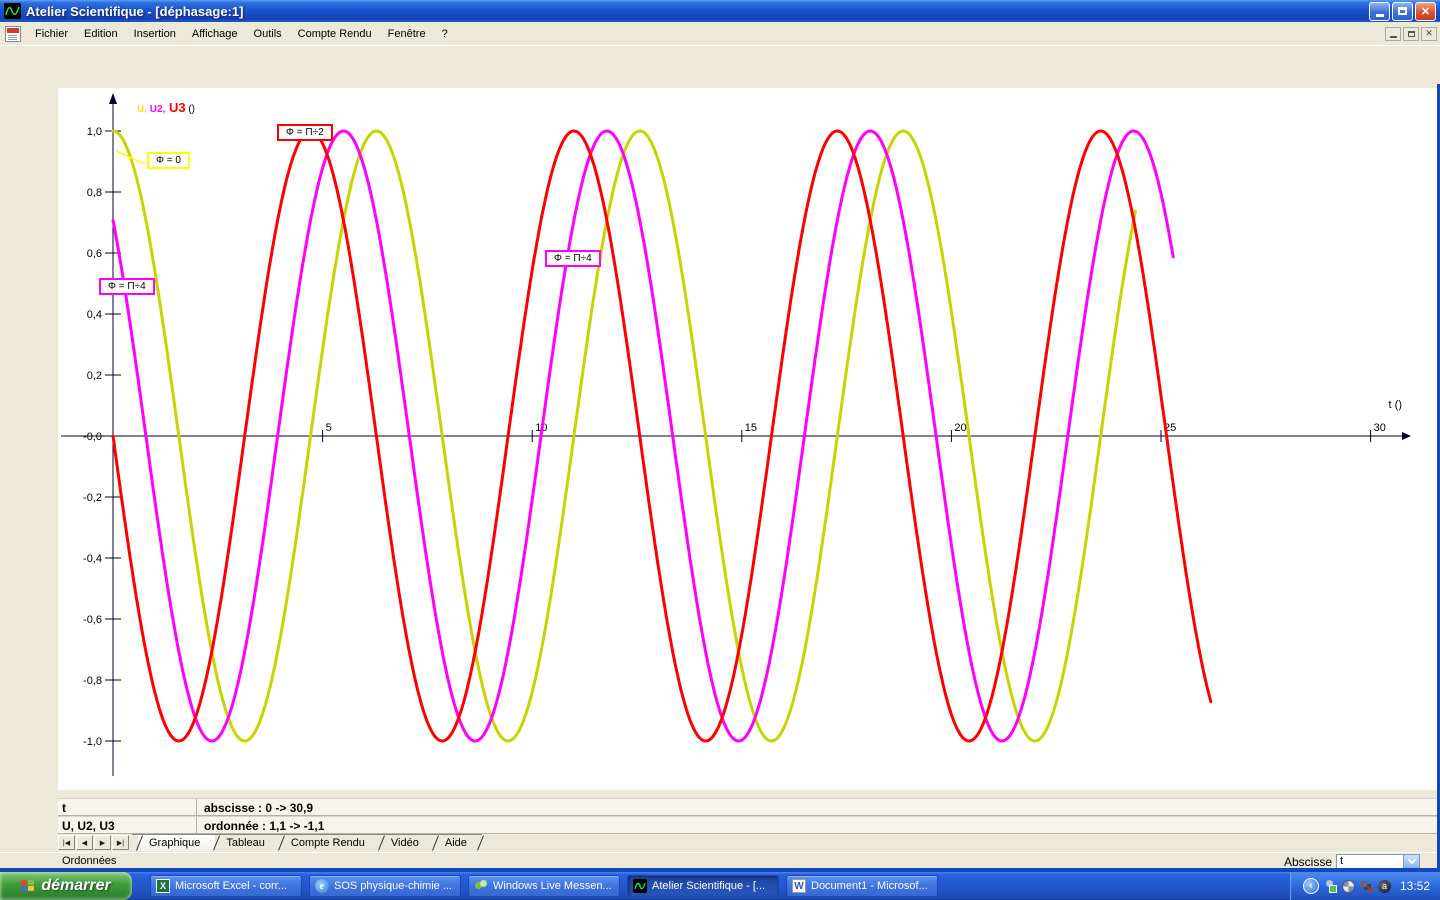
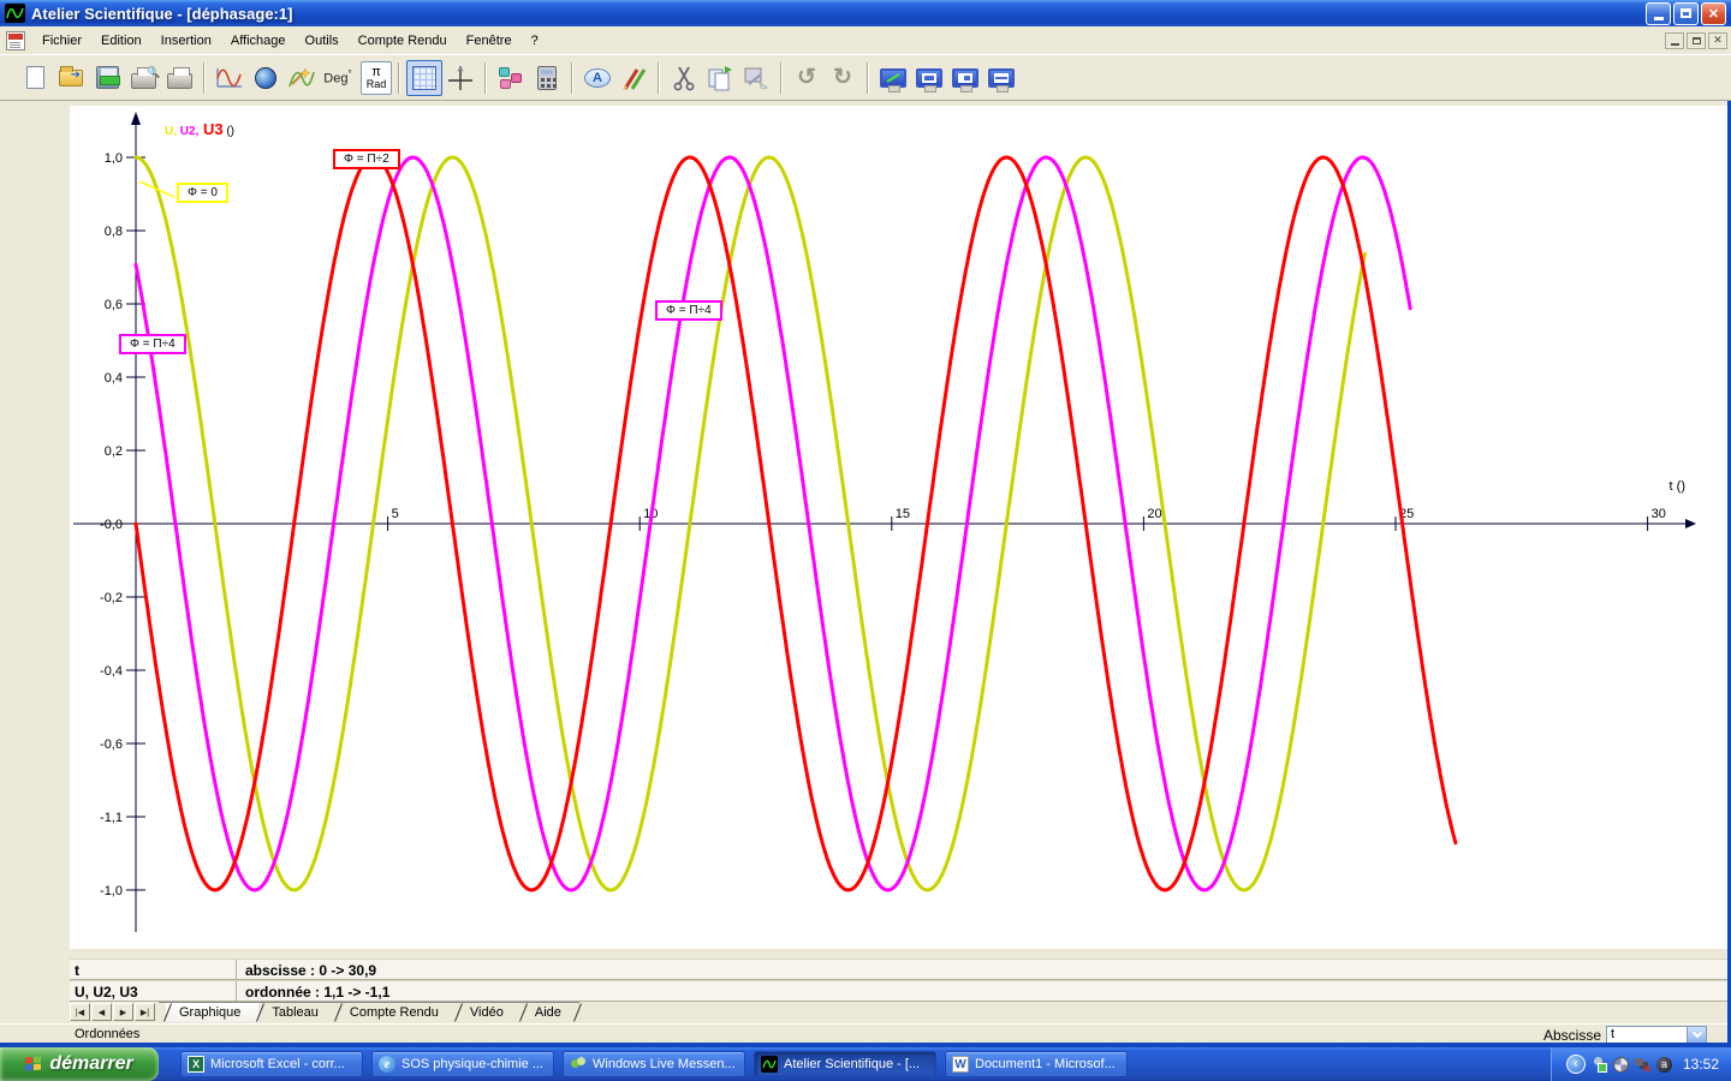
  Atelier Scientifique - [déphasage:1]
  ✕
  Fichier
  Edition
  Insertion
  Affichage
  Outils
  Compte Rendu
  Fenêtre
  ?
  ✕
+ Deg°
+ π
+ Rad
+ A
+ ↺
+ ↻
  t ()
  5
  10
  15
  20
  25
  30
  1,0
  0,8
  0,6
  0,4
  0,2
  -0,0
  -0,2
  -0,4
  -0,6
- -0,8
+ -1,1
  -1,0
  U, U2, U3 ()
  Φ = 0
  Φ = Π÷2
  Φ = Π÷4
  Φ = Π÷4
  t
  abscisse : 0 -> 30,9
  U, U2, U3
  ordonnée : 1,1 -> -1,1
  Graphique
  Tableau
  Compte Rendu
  Vidéo
  Aide
  Ordonnées
  Abscisse
  t
  démarrer
  X
  Microsoft Excel - corr...
  e
  SOS physique-chimie ...
  Windows Live Messen...
  Atelier Scientifique - [...
  W
  Document1 - Microsof...
  ‹
  a
  13:52
